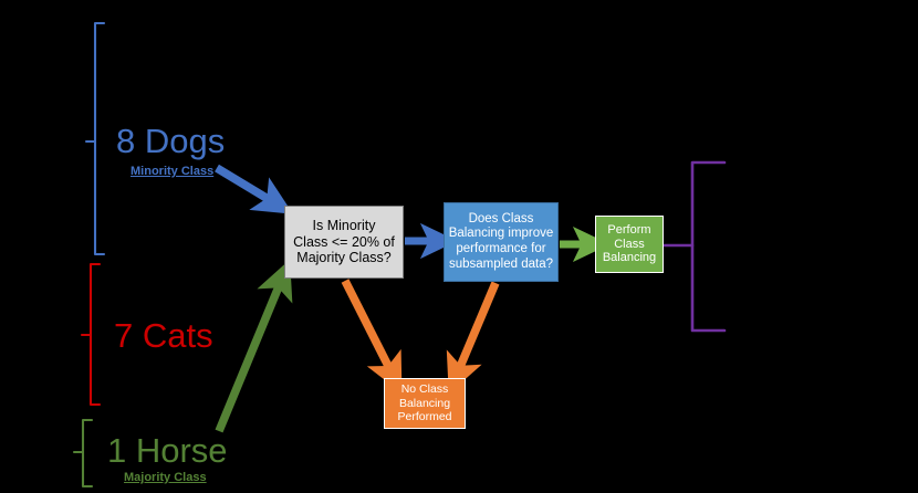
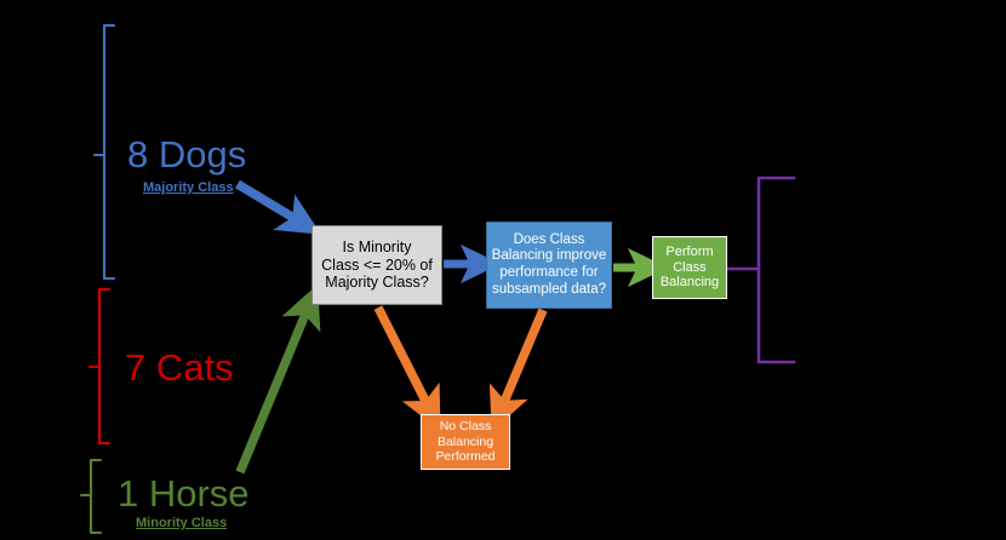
  8 Dogs
- Minority Class
+ Majority Class
  7 Cats
  1 Horse
- Majority Class
+ Minority Class
  Is Minority
  Class <= 20% of
  Majority Class?
  Does Class
  Balancing improve
  performance for
  subsampled data?
  Perform
  Class
  Balancing
  No Class
  Balancing
  Performed
